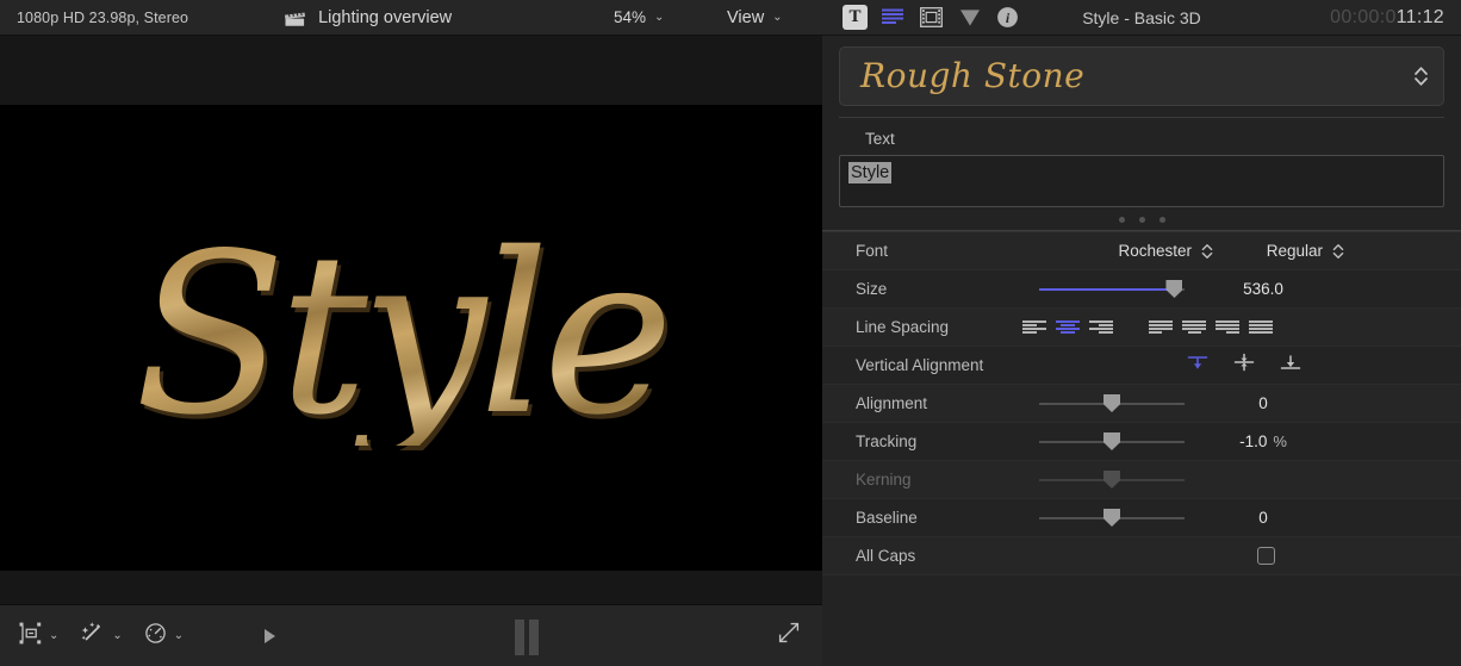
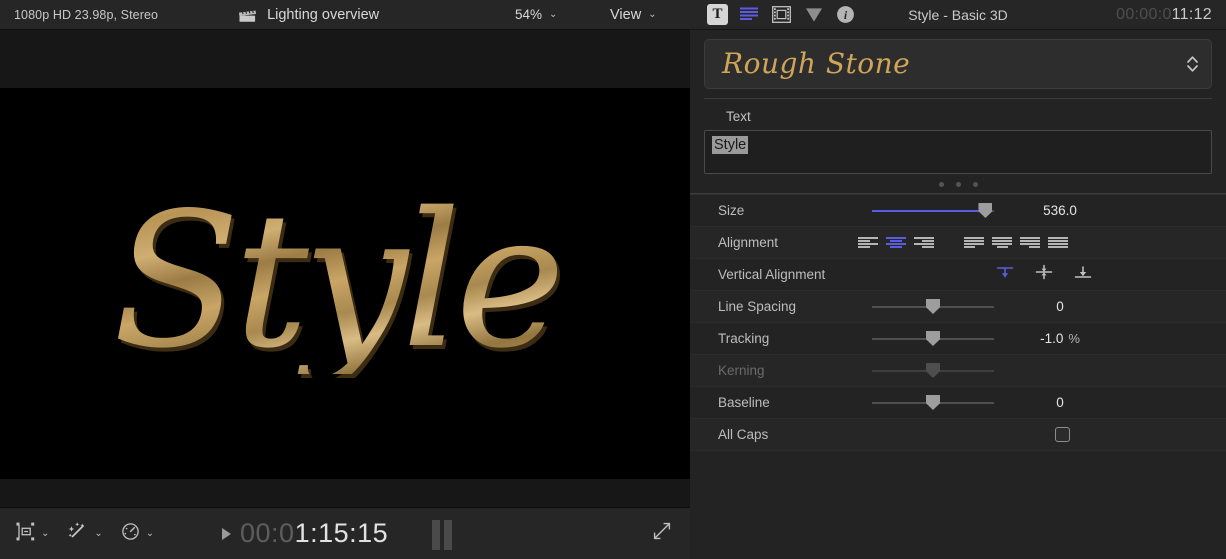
  1080p HD 23.98p, Stereo
  Lighting overview
  54%
  ⌄
  View
  ⌄
  Style
  ⌄
  ⌄
  ⌄
+ 00:01:15:15
  T
  i
  Style - Basic 3D
  00:00:011:12
  Rough Stone
  Text
  Style
- Font
- Rochester
- Regular
  Size
  536.0
- Line Spacing
+ Alignment
  Vertical Alignment
- Alignment
+ Line Spacing
  0
  Tracking
  -1.0 %
  Kerning
  Baseline
  0
  All Caps
